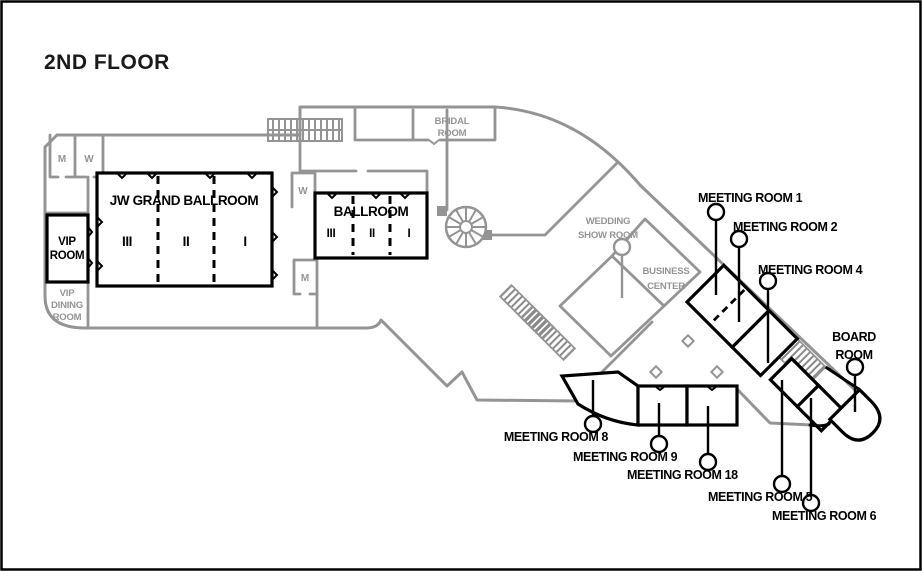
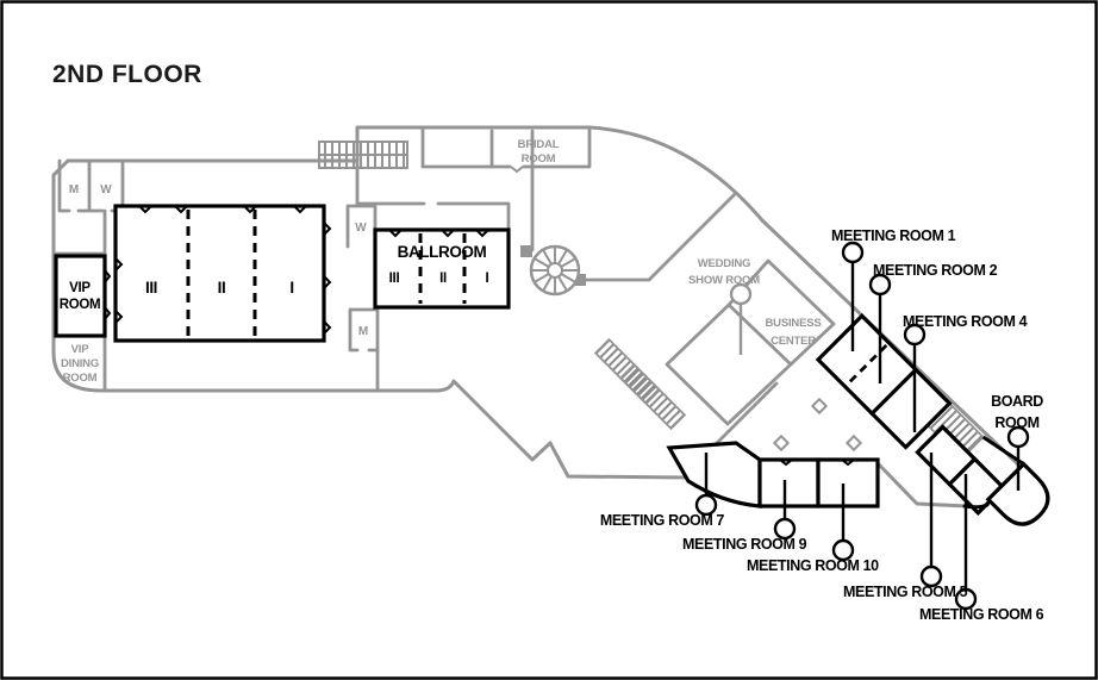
  2ND FLOOR
- JW GRAND BALLROOM
  III
  II
  I
  BALLROOM
  III
  II
  I
  VIP
  ROOM
  VIP
  DINING
  ROOM
  BRIDAL
  ROOM
  WEDDING
  SHOW ROOM
  BUSINESS
  CENTER
  M
  W
  W
  M
  MEETING ROOM 1
  MEETING ROOM 2
  MEETING ROOM 4
  BOARD
  ROOM
- MEETING ROOM 8
+ MEETING ROOM 7
  MEETING ROOM 9
- MEETING ROOM 18
+ MEETING ROOM 10
  MEETING ROOM 5
  MEETING ROOM 6
